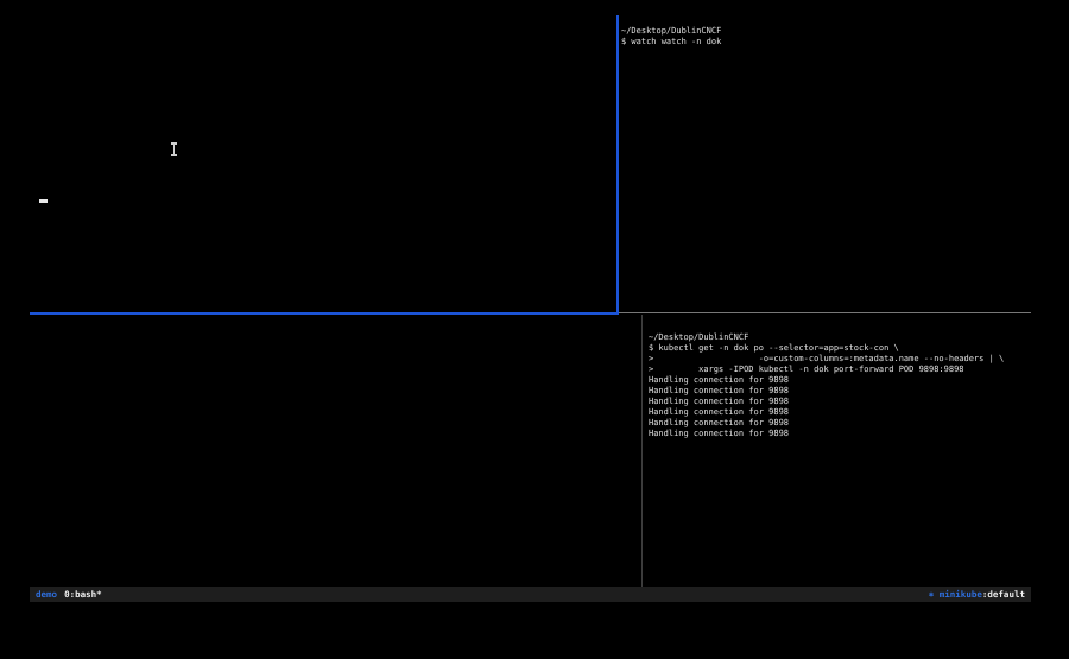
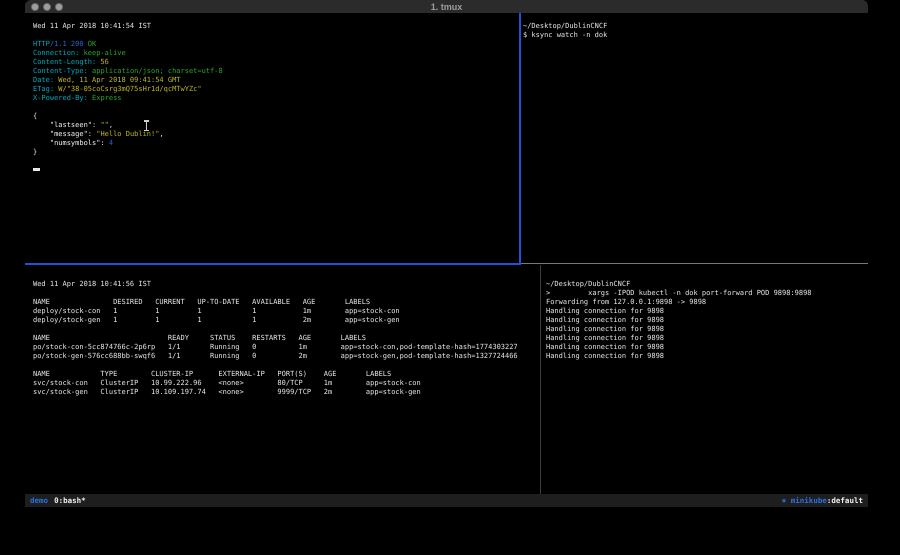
+ 1. tmux
+ Wed 11 Apr 2018 10:41:54 IST
+ HTTP/1.1 200 OK
+ Connection: keep-alive
+ Content-Length: 56
+ Content-Type: application/json; charset=utf-8
+ Date: Wed, 11 Apr 2018 09:41:54 GMT
+ ETag: W/"38-05coCsrg3mQ75sHr1d/qcMTwYZc"
+ X-Powered-By: Express
+ {
+ "lastseen": "",
+ "message": "Hello Dublin!",
+ "numsymbols": 4
+ }
  ~/Desktop/DublinCNCF
- $ watch watch -n dok
+ $ ksync watch -n dok
+ Wed 11 Apr 2018 10:41:56 IST
+ NAME DESIRED CURRENT UP-TO-DATE AVAILABLE AGE LABELS
+ deploy/stock-con 1 1 1 1 1m app=stock-con
+ deploy/stock-gen 1 1 1 1 2m app=stock-gen
+ NAME READY STATUS RESTARTS AGE LABELS
+ po/stock-con-5cc874766c-2p6rp 1/1 Running 0 1m app=stock-con,pod-template-hash=1774303227
+ po/stock-gen-576cc688bb-swqf6 1/1 Running 0 2m app=stock-gen,pod-template-hash=1327724466
+ NAME TYPE CLUSTER-IP EXTERNAL-IP PORT(S) AGE LABELS
+ svc/stock-con ClusterIP 10.99.222.96 <none> 80/TCP 1m app=stock-con
+ svc/stock-gen ClusterIP 10.109.197.74 <none> 9999/TCP 2m app=stock-gen
  ~/Desktop/DublinCNCF
- $ kubectl get -n dok po --selector=app=stock-con \
- > -o=custom-columns=:metadata.name --no-headers | \
  > xargs -IPOD kubectl -n dok port-forward POD 9898:9898
+ Forwarding from 127.0.0.1:9898 -> 9898
  Handling connection for 9898
  Handling connection for 9898
  Handling connection for 9898
  Handling connection for 9898
  Handling connection for 9898
  Handling connection for 9898
  demo
  0:bash*
  ⎈ minikube:default
